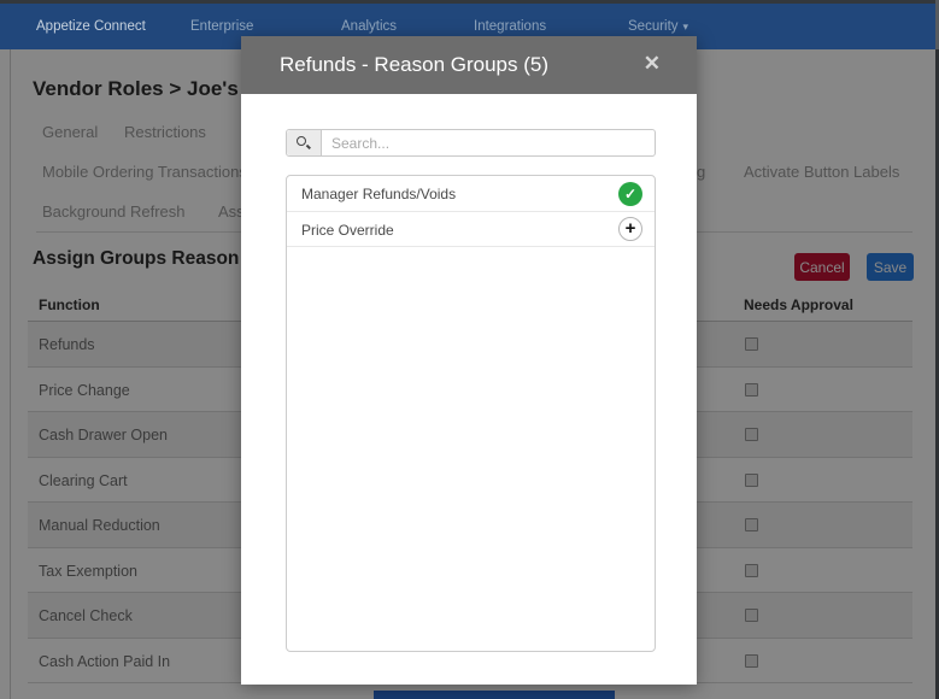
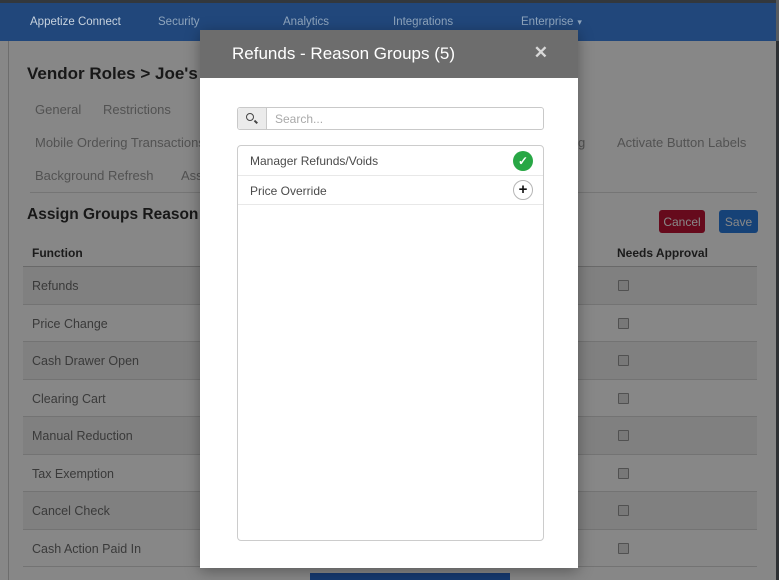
  Appetize Connect
- Enterprise
+ Security
  Analytics
  Integrations
- Security ▾
+ Enterprise ▾
  Vendor Roles > Joe's
  General
  Restrictions
  Mobile Ordering Transaction
  g
  Activate Button Labels
  Background Refresh
  Assign Groups Reason
  Cancel
  Save
  Function
  Needs Approval
  Refunds
  Price Change
  Cash Drawer Open
  Clearing Cart
  Manual Reduction
  Tax Exemption
  Cancel Check
  Cash Action Paid In
  Refunds - Reason Groups (5)
  ✕
  Search...
  Manager Refunds/Voids
  ✓
  Price Override
  +
